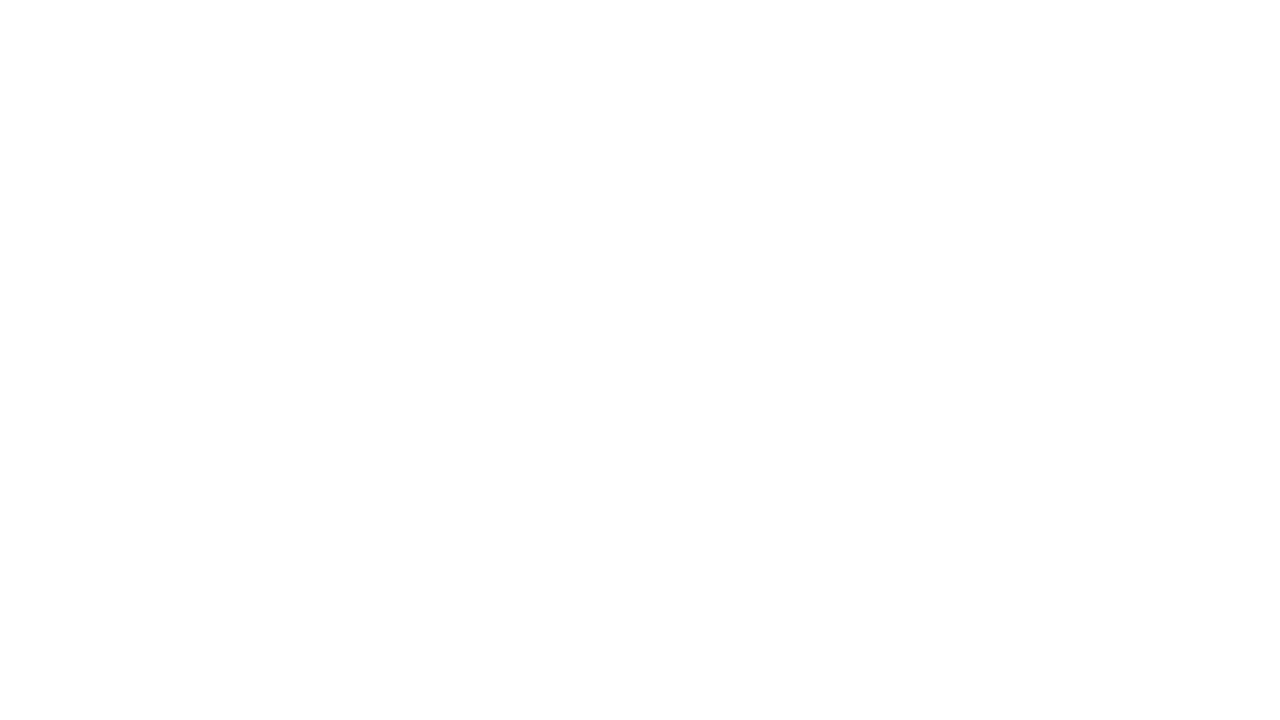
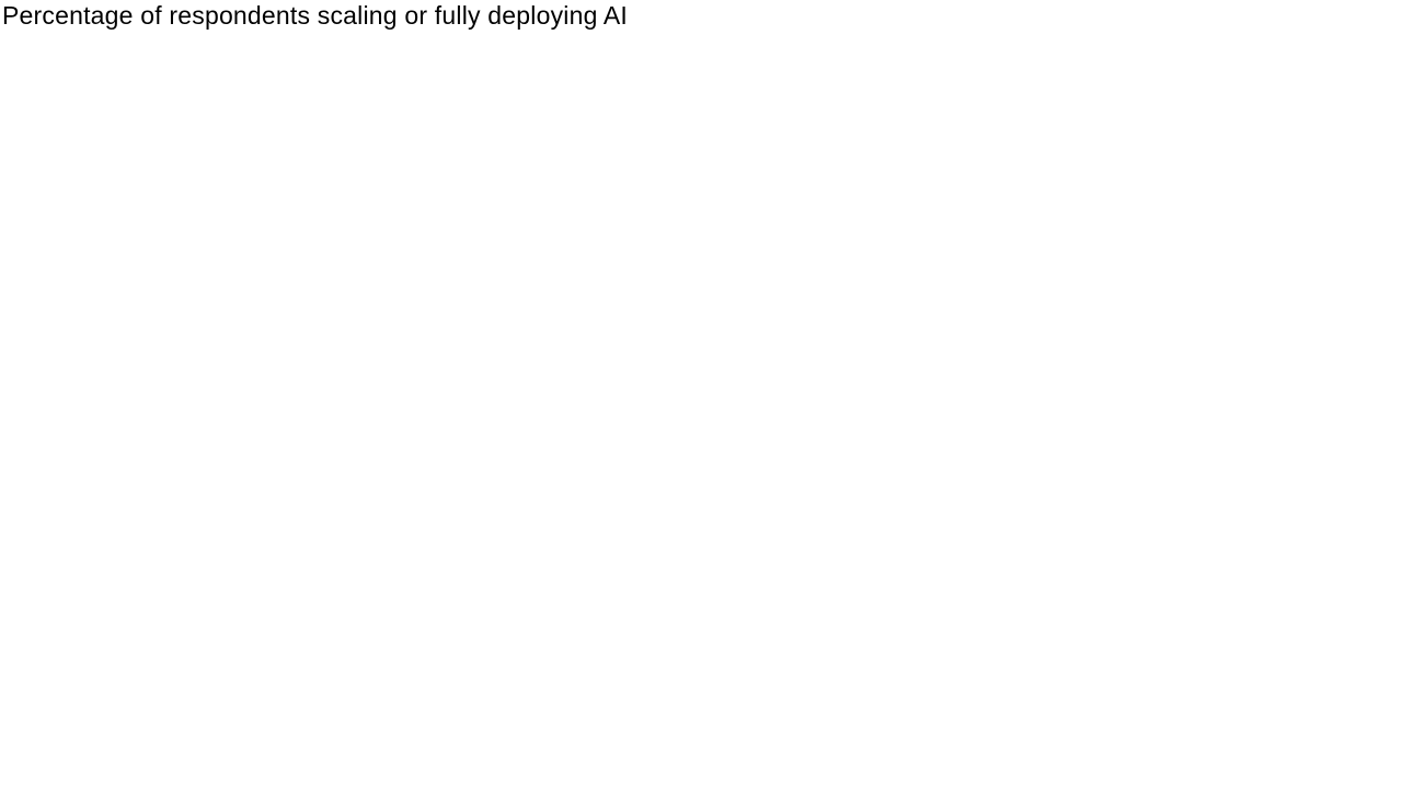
+ Percentage of respondents scaling or fully deploying AI
